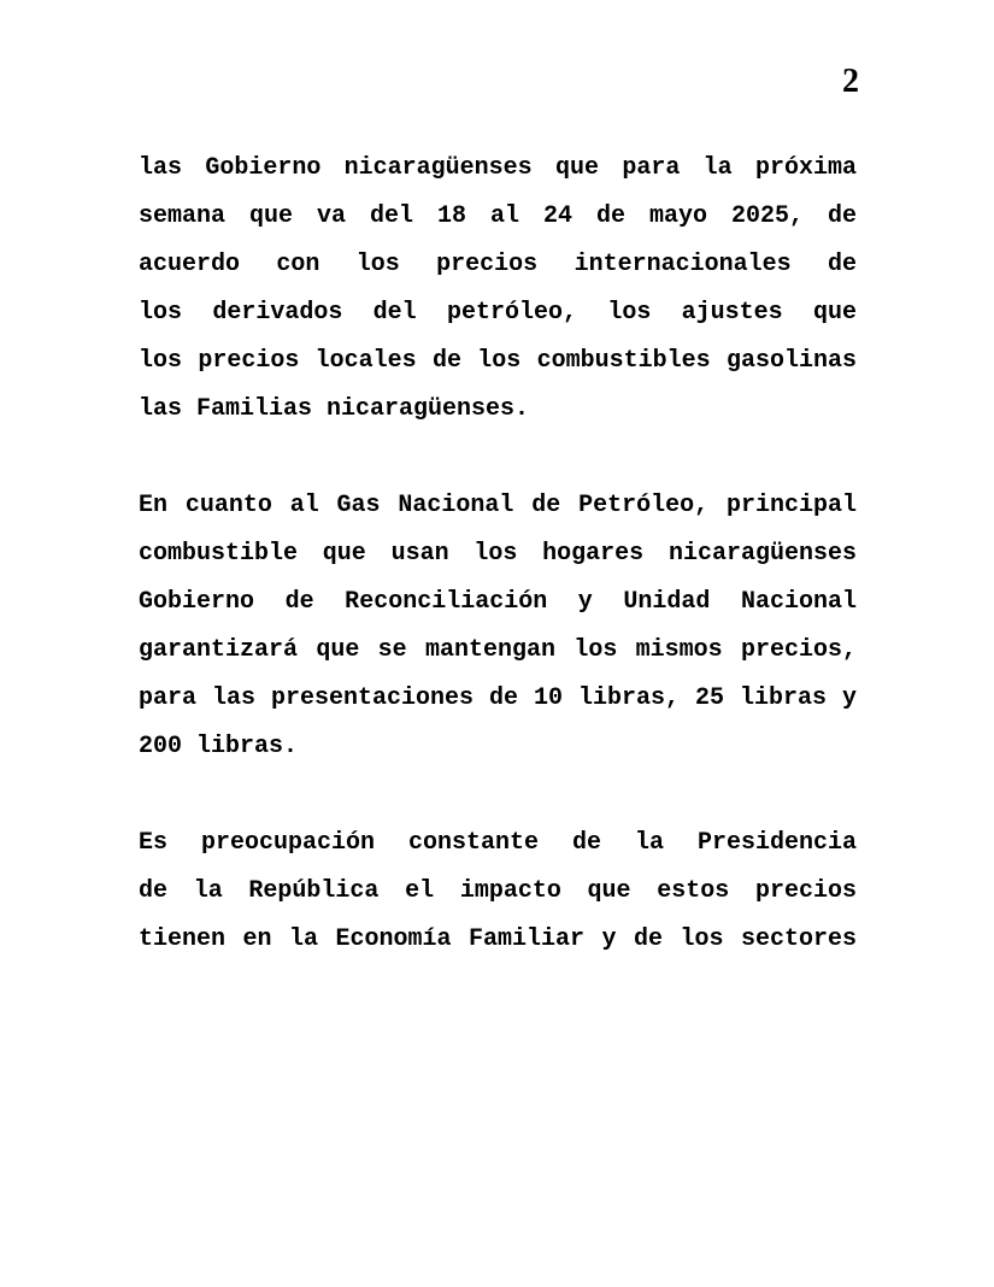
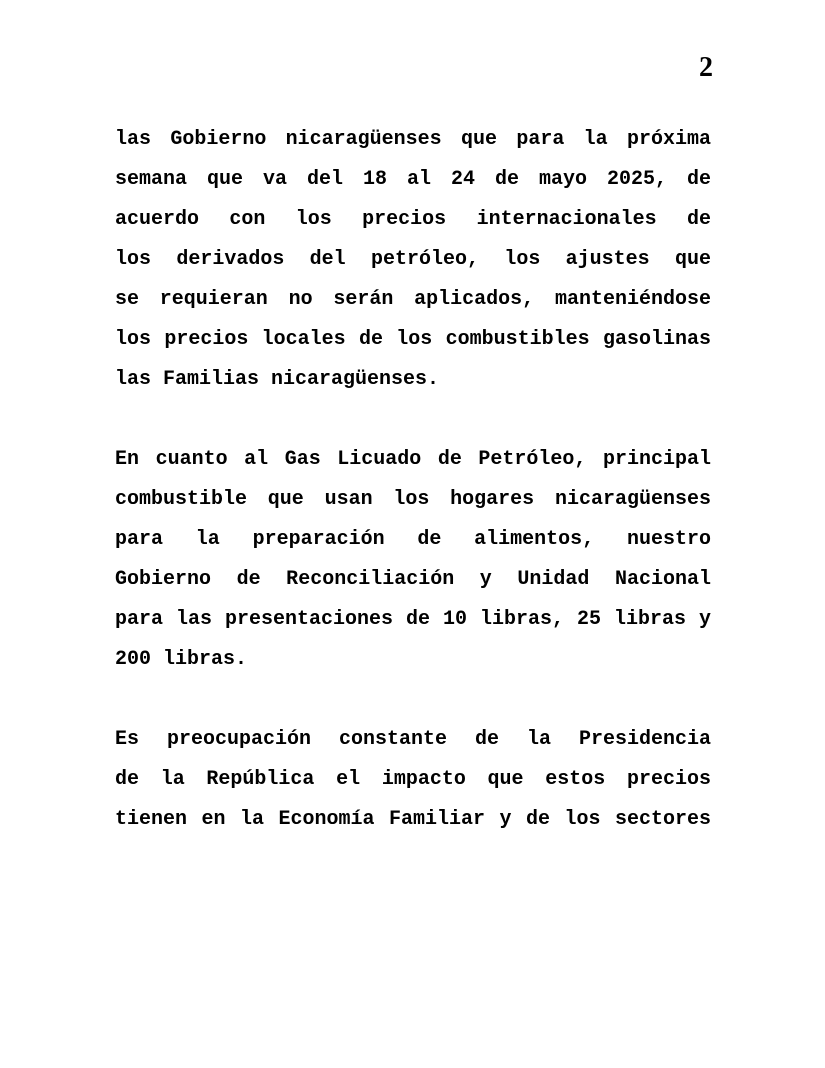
  2
  las Gobierno nicaragüenses que para la próxima
  semana que va del 18 al 24 de mayo 2025, de
  acuerdo con los precios internacionales de
  los derivados del petróleo, los ajustes que
+ se requieran no serán aplicados, manteniéndose
  los precios locales de los combustibles gasolinas
  las Familias nicaragüenses.
- En cuanto al Gas Nacional de Petróleo, principal
+ En cuanto al Gas Licuado de Petróleo, principal
  combustible que usan los hogares nicaragüenses
+ para la preparación de alimentos, nuestro
  Gobierno de Reconciliación y Unidad Nacional
- garantizará que se mantengan los mismos precios,
  para las presentaciones de 10 libras, 25 libras y
  200 libras.
  Es preocupación constante de la Presidencia
  de la República el impacto que estos precios
  tienen en la Economía Familiar y de los sectores
